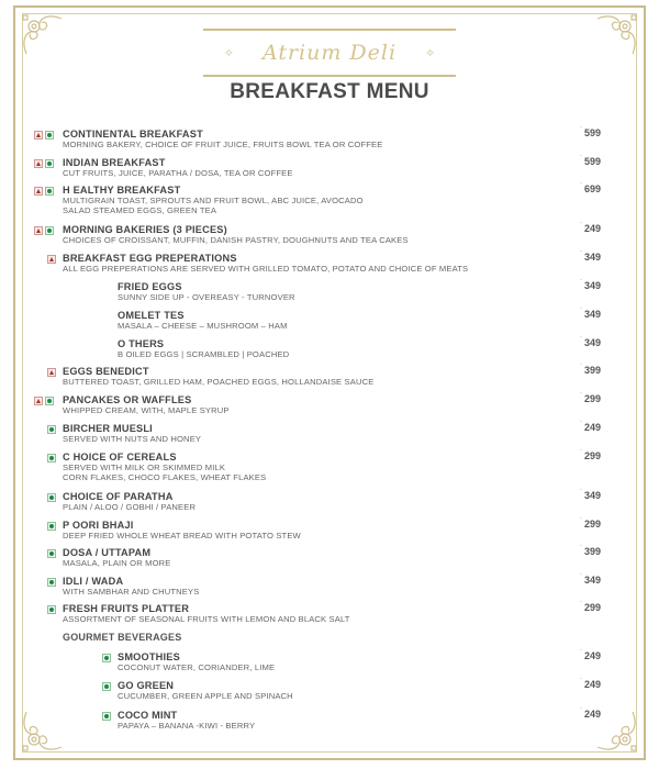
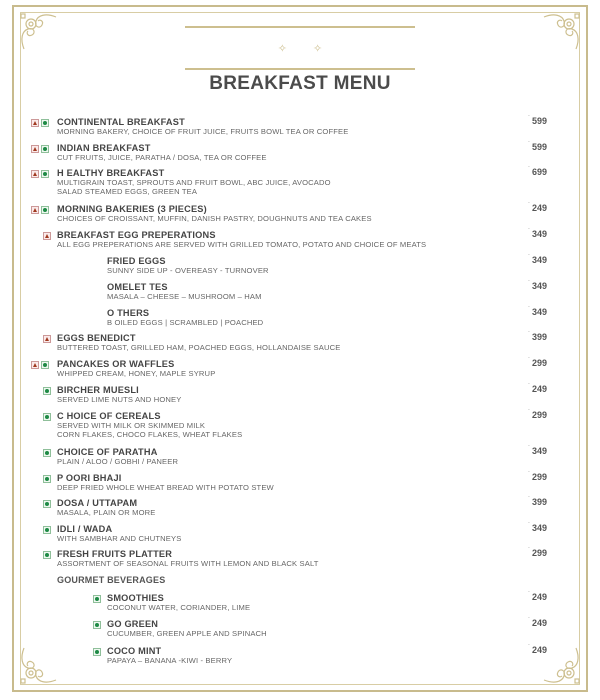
  ✧
- Atrium Deli
  ✧
  BREAKFAST MENU
  CONTINENTAL BREAKFAST
  MORNING BAKERY, CHOICE OF FRUIT JUICE, FRUITS BOWL TEA OR COFFEE
  599
  INDIAN BREAKFAST
  CUT FRUITS, JUICE, PARATHA / DOSA, TEA OR COFFEE
  599
  H EALTHY BREAKFAST
  MULTIGRAIN TOAST, SPROUTS AND FRUIT BOWL, ABC JUICE, AVOCADO
  SALAD STEAMED EGGS, GREEN TEA
  699
  MORNING BAKERIES (3 PIECES)
  CHOICES OF CROISSANT, MUFFIN, DANISH PASTRY, DOUGHNUTS AND TEA CAKES
  249
  BREAKFAST EGG PREPERATIONS
  ALL EGG PREPERATIONS ARE SERVED WITH GRILLED TOMATO, POTATO AND CHOICE OF MEATS
  349
  FRIED EGGS
  SUNNY SIDE UP - OVEREASY - TURNOVER
  349
  OMELET TES
  MASALA – CHEESE – MUSHROOM – HAM
  349
  O THERS
  B OILED EGGS | SCRAMBLED | POACHED
  349
  EGGS BENEDICT
  BUTTERED TOAST, GRILLED HAM, POACHED EGGS, HOLLANDAISE SAUCE
  399
  PANCAKES OR WAFFLES
- WHIPPED CREAM, WITH, MAPLE SYRUP
+ WHIPPED CREAM, HONEY, MAPLE SYRUP
  299
  BIRCHER MUESLI
- SERVED WITH NUTS AND HONEY
+ SERVED LIME NUTS AND HONEY
  249
  C HOICE OF CEREALS
  SERVED WITH MILK OR SKIMMED MILK
  CORN FLAKES, CHOCO FLAKES, WHEAT FLAKES
  299
  CHOICE OF PARATHA
  PLAIN / ALOO / GOBHI / PANEER
  349
  P OORI BHAJI
  DEEP FRIED WHOLE WHEAT BREAD WITH POTATO STEW
  299
  DOSA / UTTAPAM
  MASALA, PLAIN OR MORE
  399
  IDLI / WADA
  WITH SAMBHAR AND CHUTNEYS
  349
  FRESH FRUITS PLATTER
  ASSORTMENT OF SEASONAL FRUITS WITH LEMON AND BLACK SALT
  299
  GOURMET BEVERAGES
  SMOOTHIES
  COCONUT WATER, CORIANDER, LIME
  249
  GO GREEN
  CUCUMBER, GREEN APPLE AND SPINACH
  249
  COCO MINT
  PAPAYA – BANANA -KIWI - BERRY
  249
